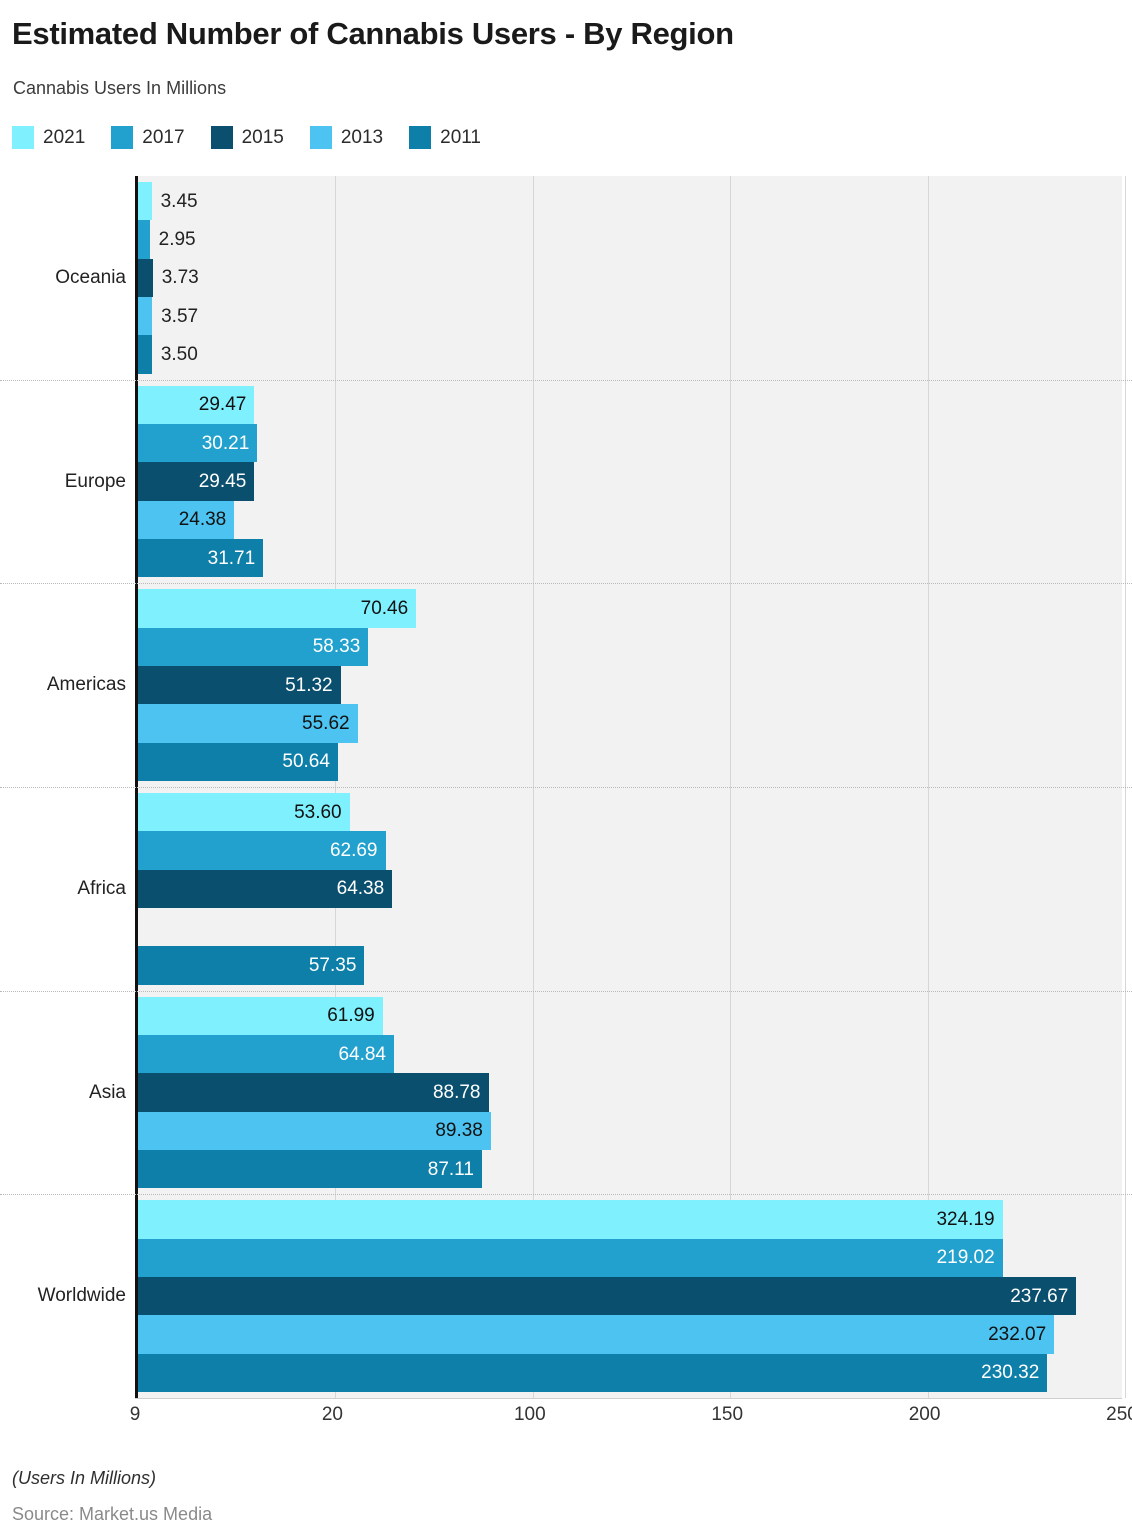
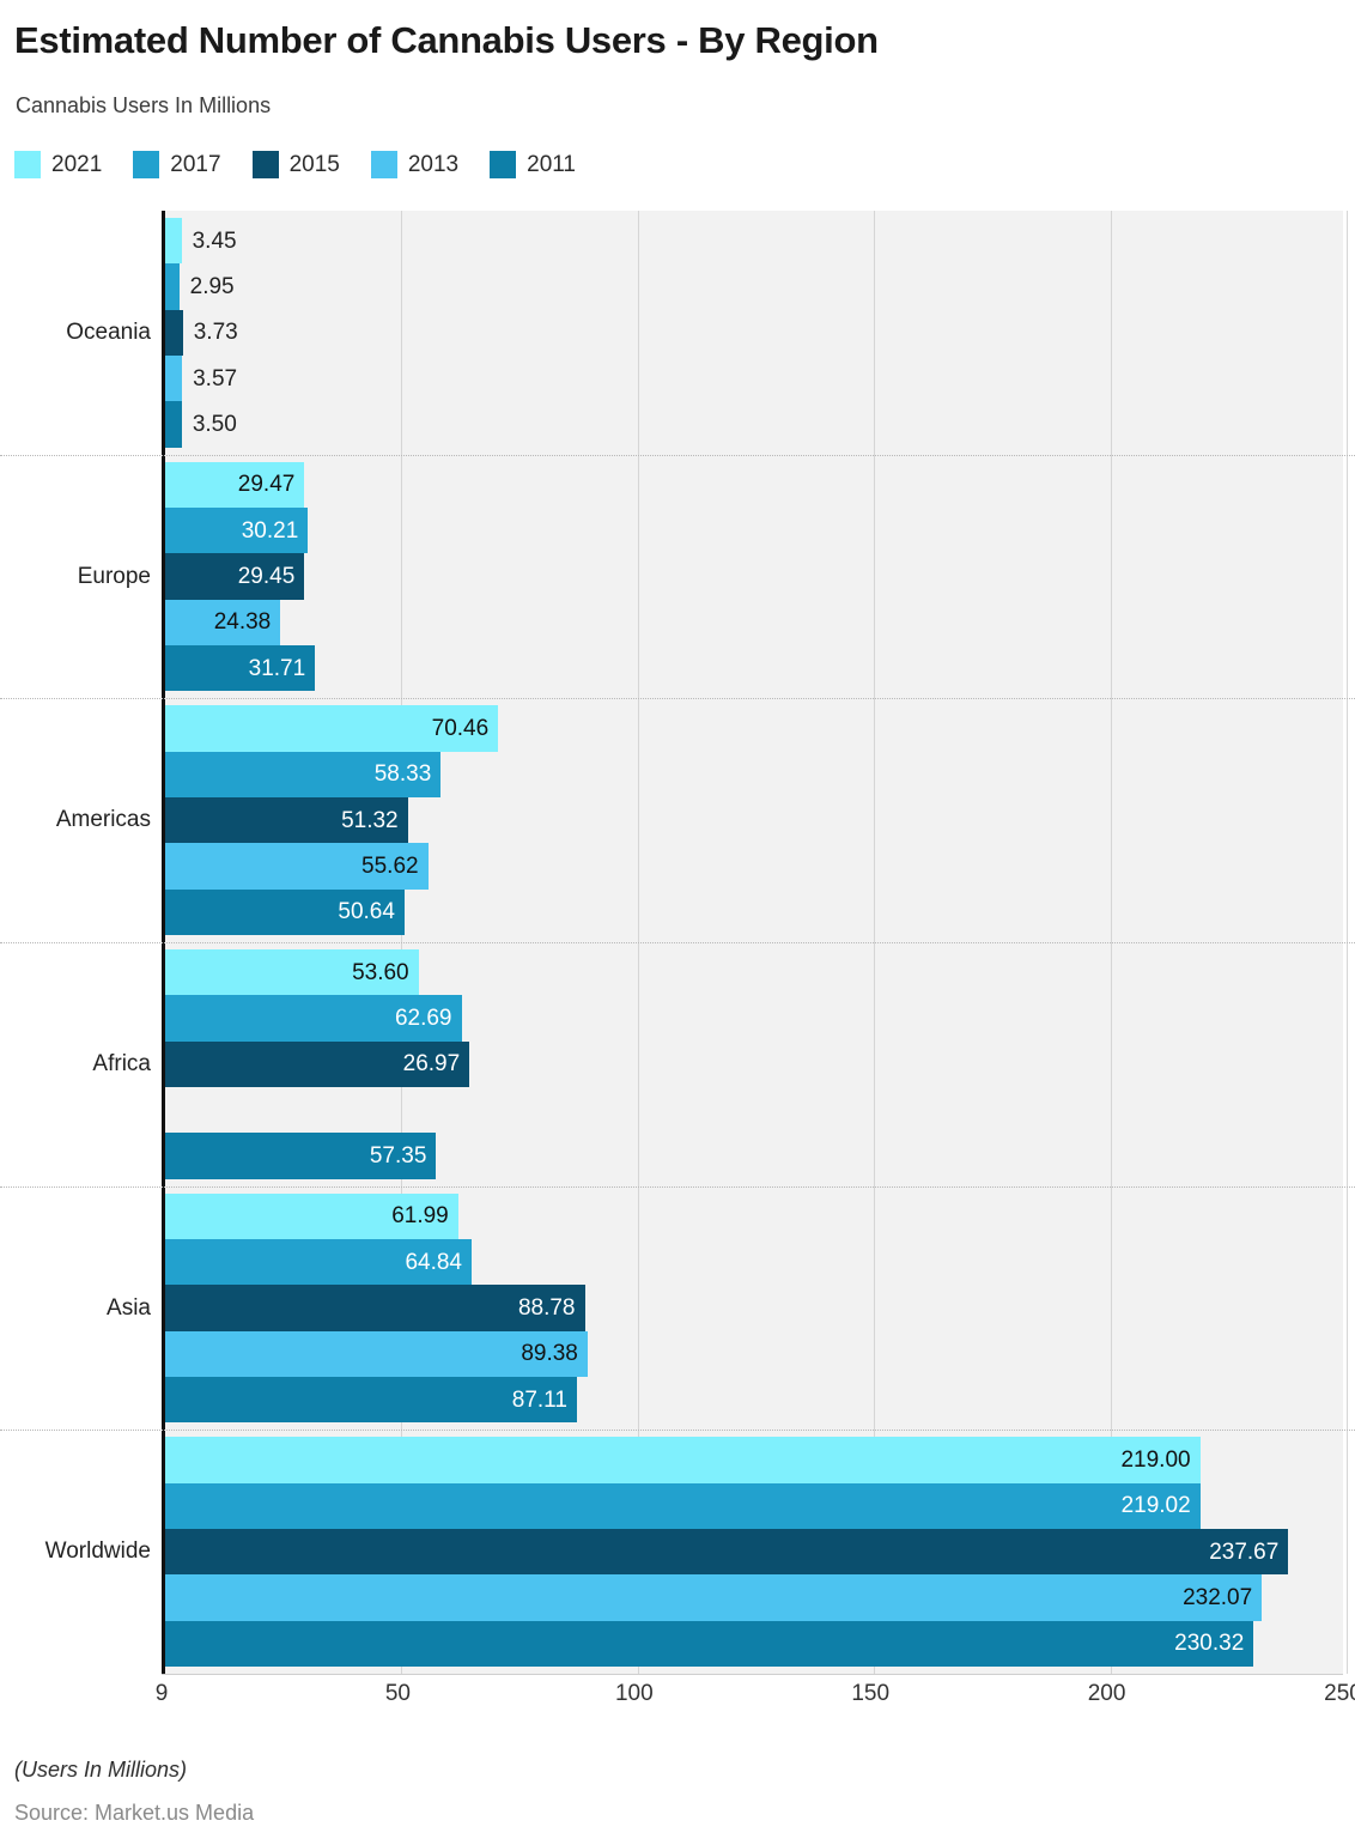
  Estimated Number of Cannabis Users - By Region
  Cannabis Users In Millions
  2021
  2017
  2015
  2013
  2011
  Oceania
  Europe
  Americas
  Africa
  Asia
  Worldwide
  3.45
  2.95
  3.73
  3.57
  3.50
  29.47
  30.21
  29.45
  24.38
  31.71
  70.46
  58.33
  51.32
  55.62
  50.64
  53.60
  62.69
- 64.38
+ 26.97
  57.35
  61.99
  64.84
  88.78
  89.38
  87.11
- 324.19
+ 219.00
  219.02
  237.67
  232.07
  230.32
  9
- 20
+ 50
  100
  150
  200
  (Users In Millions)
  Source: Market.us Media
